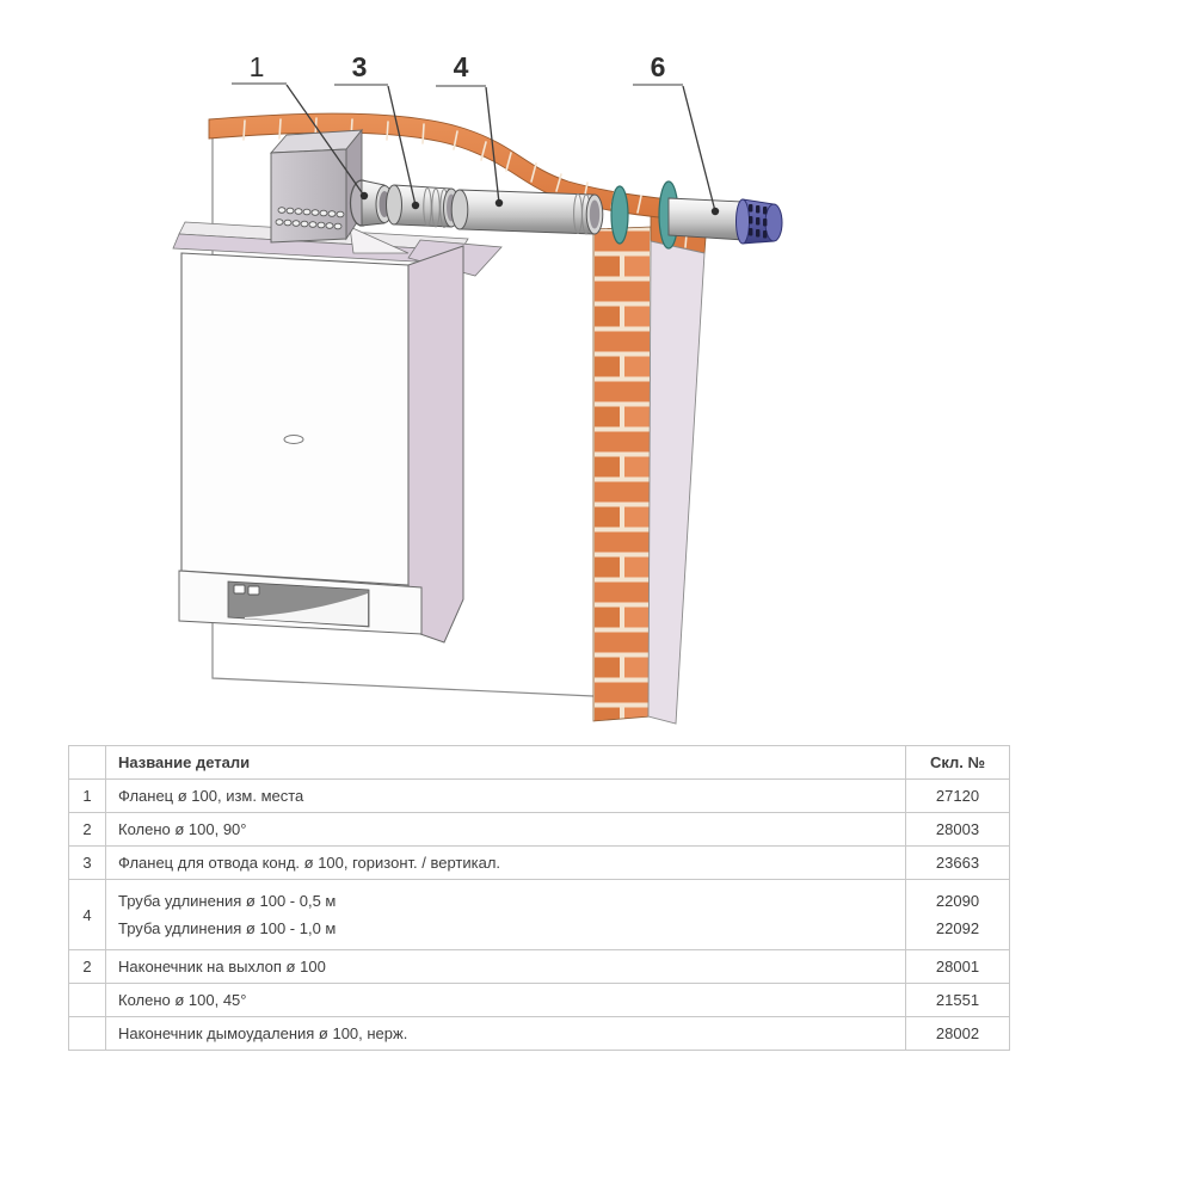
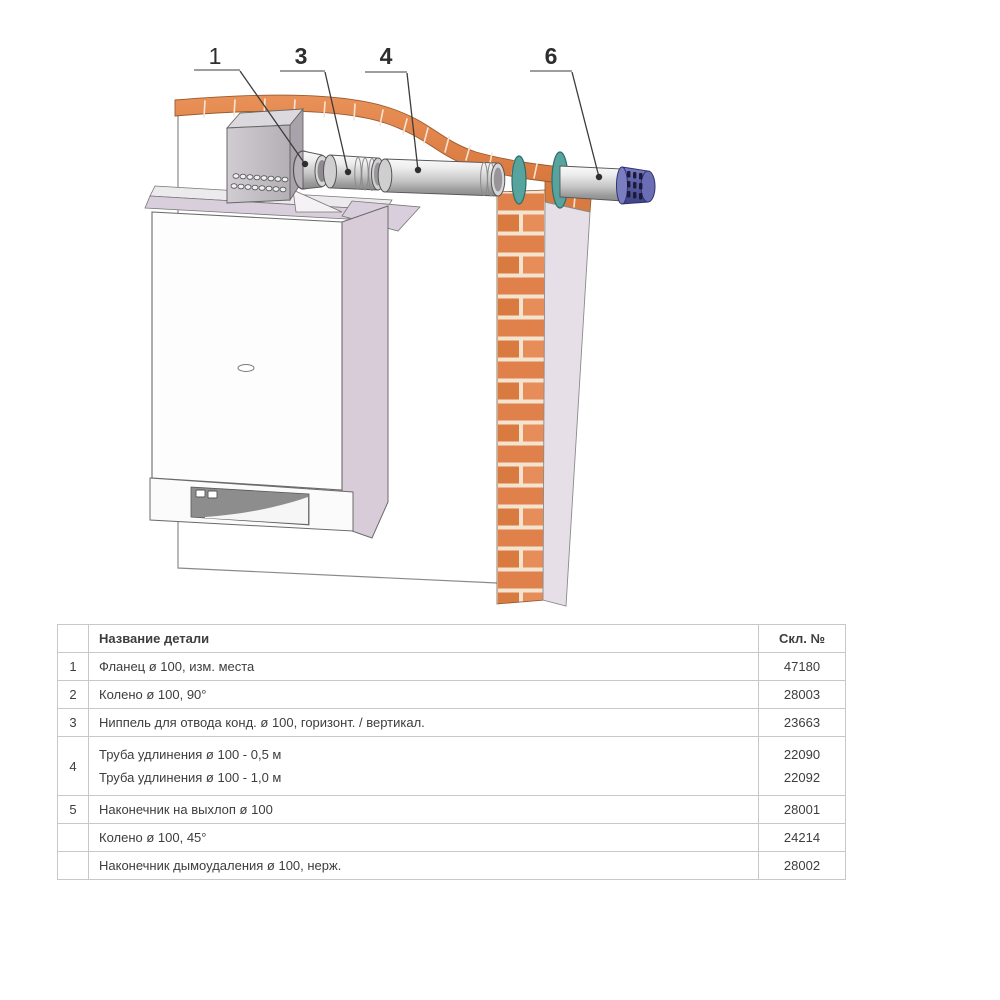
  1
  3
  4
  6
  	Название детали	Скл. №
- 1	Фланец ø 100, изм. места	27120
+ 1	Фланец ø 100, изм. места	47180
  2	Колено ø 100, 90°	28003
- 3	Фланец для отвода конд. ø 100, горизонт. / вертикал.	23663
+ 3	Ниппель для отвода конд. ø 100, горизонт. / вертикал.	23663
  4	Труба удлинения ø 100 - 0,5 м Труба удлинения ø 100 - 1,0 м	22090 22092
- 2	Наконечник на выхлоп ø 100	28001
+ 5	Наконечник на выхлоп ø 100	28001
- 	Колено ø 100, 45°	21551
+ 	Колено ø 100, 45°	24214
  	Наконечник дымоудаления ø 100, нерж.	28002
